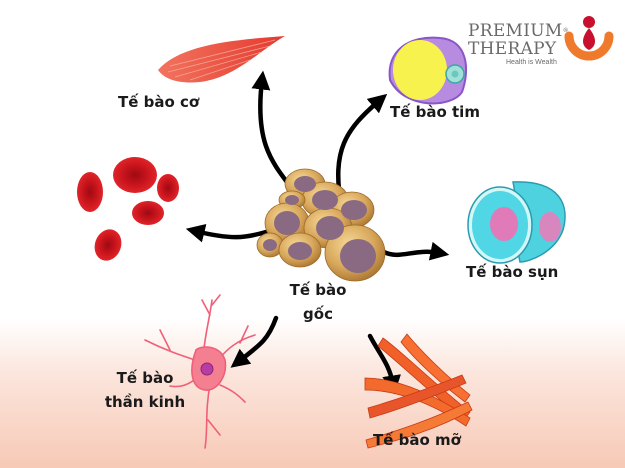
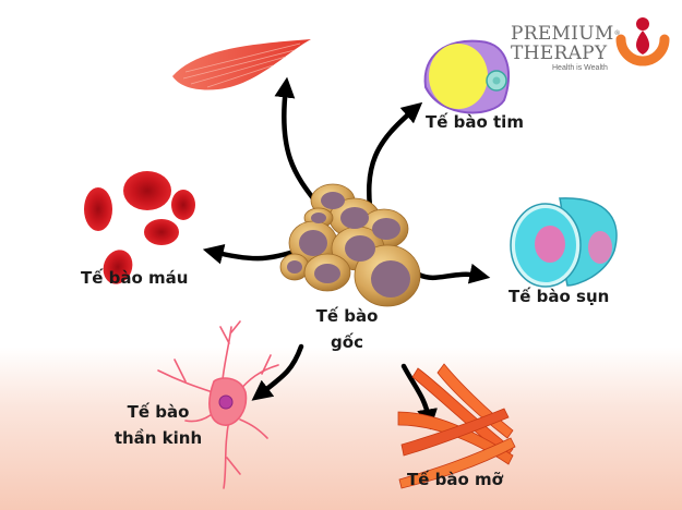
  PREMIUM
  THERAPY
- Tế bào cơ
  Tế bào tim
+ Tế bào máu
  Tế bào sụn
  Tế bào
  gốc
  Tế bào
  thần kinh
  Tế bào mỡ
